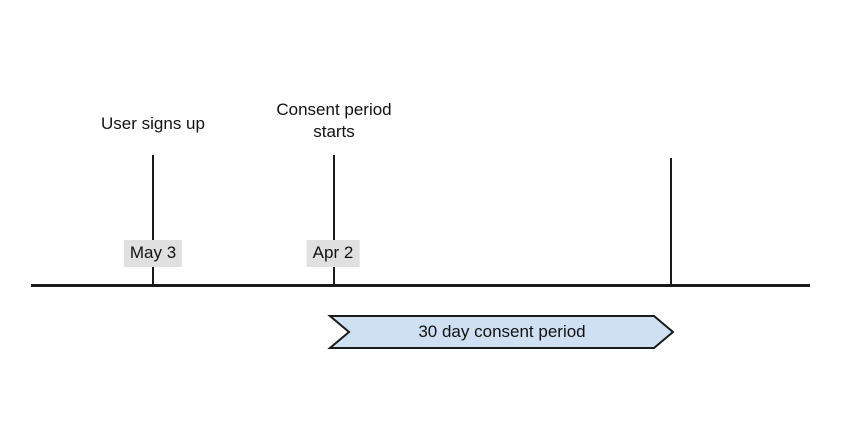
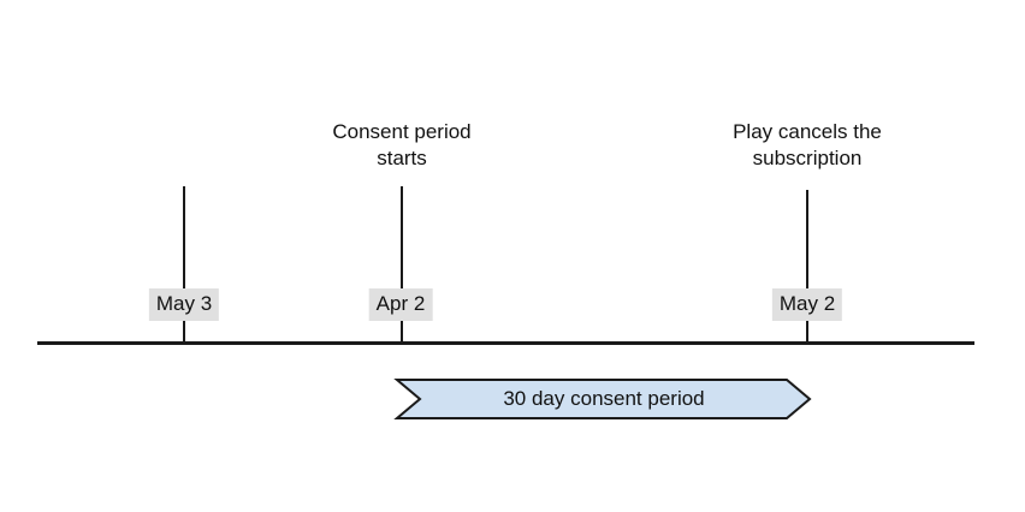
- User signs up
  May 3
  Consent period
  starts
  Apr 2
+ Play cancels the
+ subscription
+ May 2
  30 day consent period
